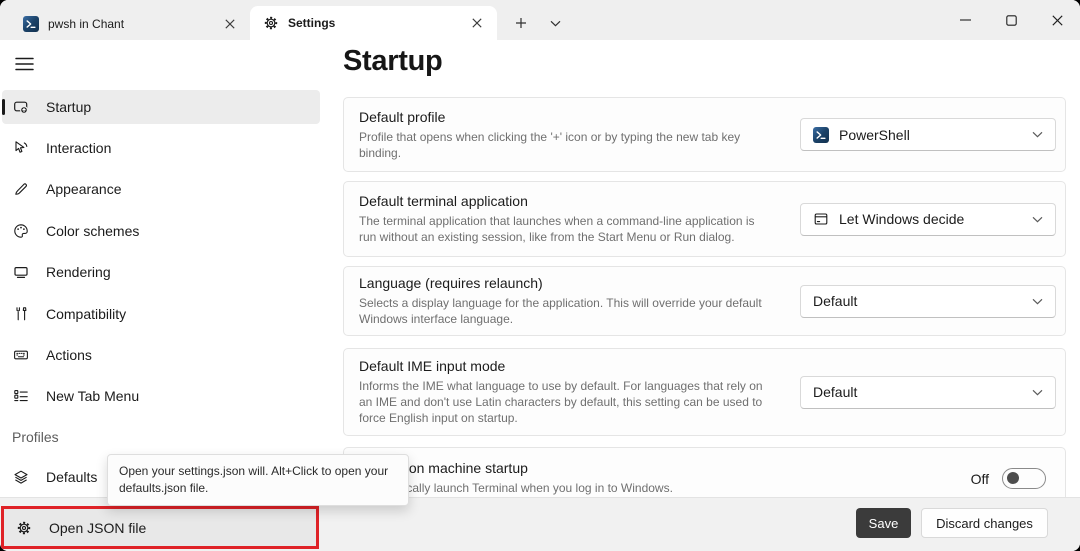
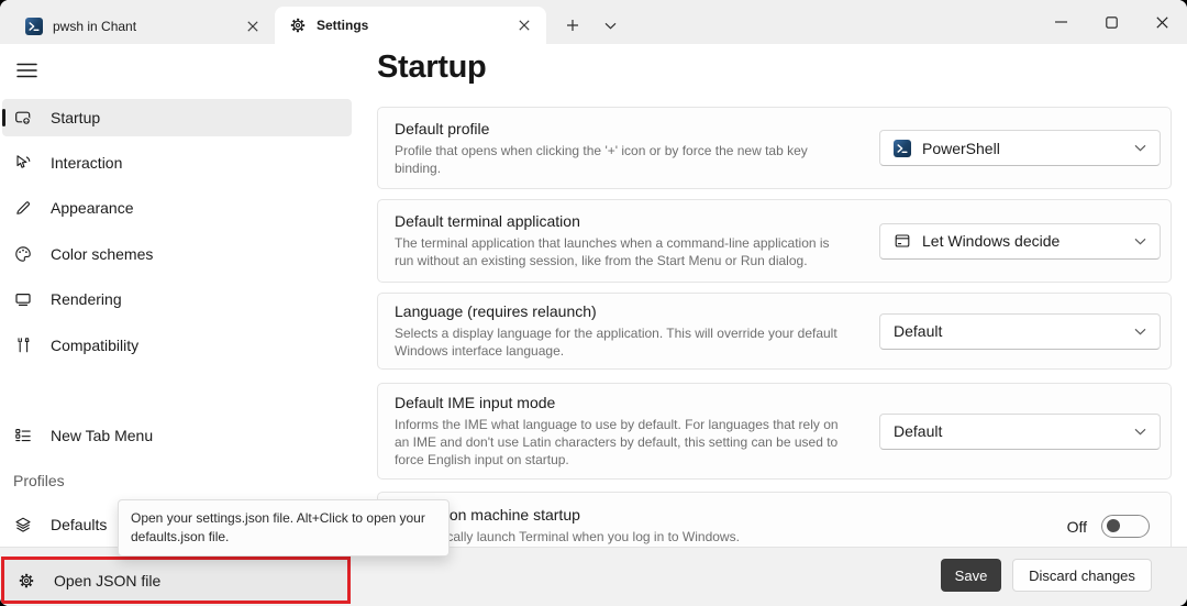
  pwsh in Chant
  Settings
  Startup
  Interaction
  Appearance
  Color schemes
  Rendering
  Compatibility
- Actions
  New Tab Menu
  Profiles
  Defaults
  Startup
  Default profile
- Profile that opens when clicking the '+' icon or by typing the new tab key binding.
+ Profile that opens when clicking the '+' icon or by force the new tab key binding.
  PowerShell
  Default terminal application
  The terminal application that launches when a command-line application is run without an existing session, like from the Start Menu or Run dialog.
  Let Windows decide
  Language (requires relaunch)
  Selects a display language for the application. This will override your default Windows interface language.
  Default
  Default IME input mode
  Informs the IME what language to use by default. For languages that rely on an IME and don't use Latin characters by default, this setting can be used to force English input on startup.
  Default
  on machine startup
  cally launch Terminal when you log in to Windows.
  Off
  Save
  Discard changes
  Open JSON file
- Open your settings.json will. Alt+Click to open your defaults.json file.
+ Open your settings.json file. Alt+Click to open your defaults.json file.
